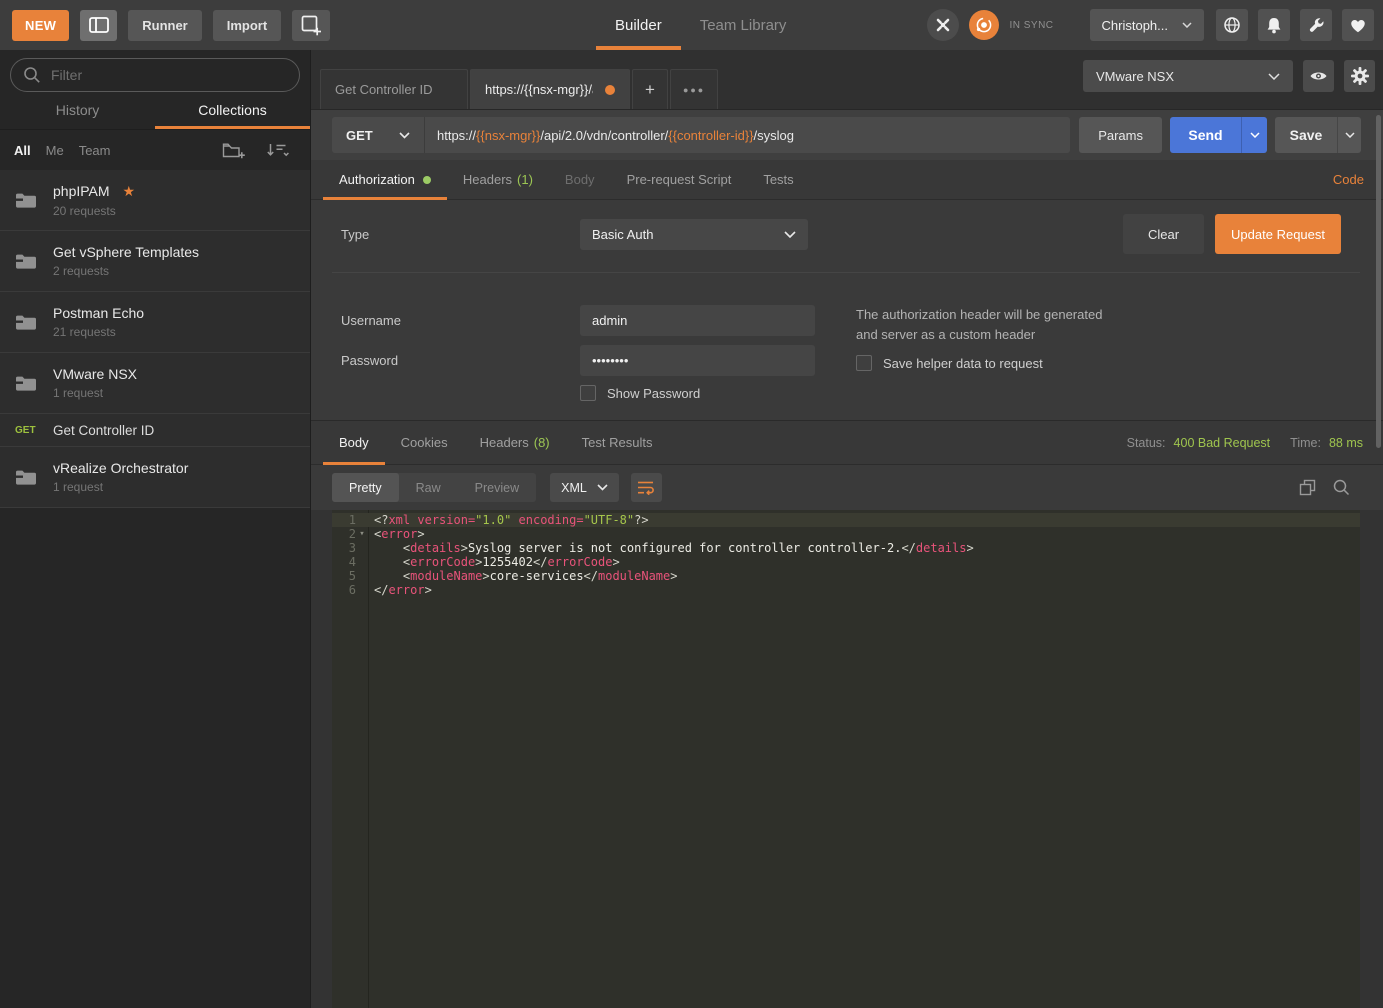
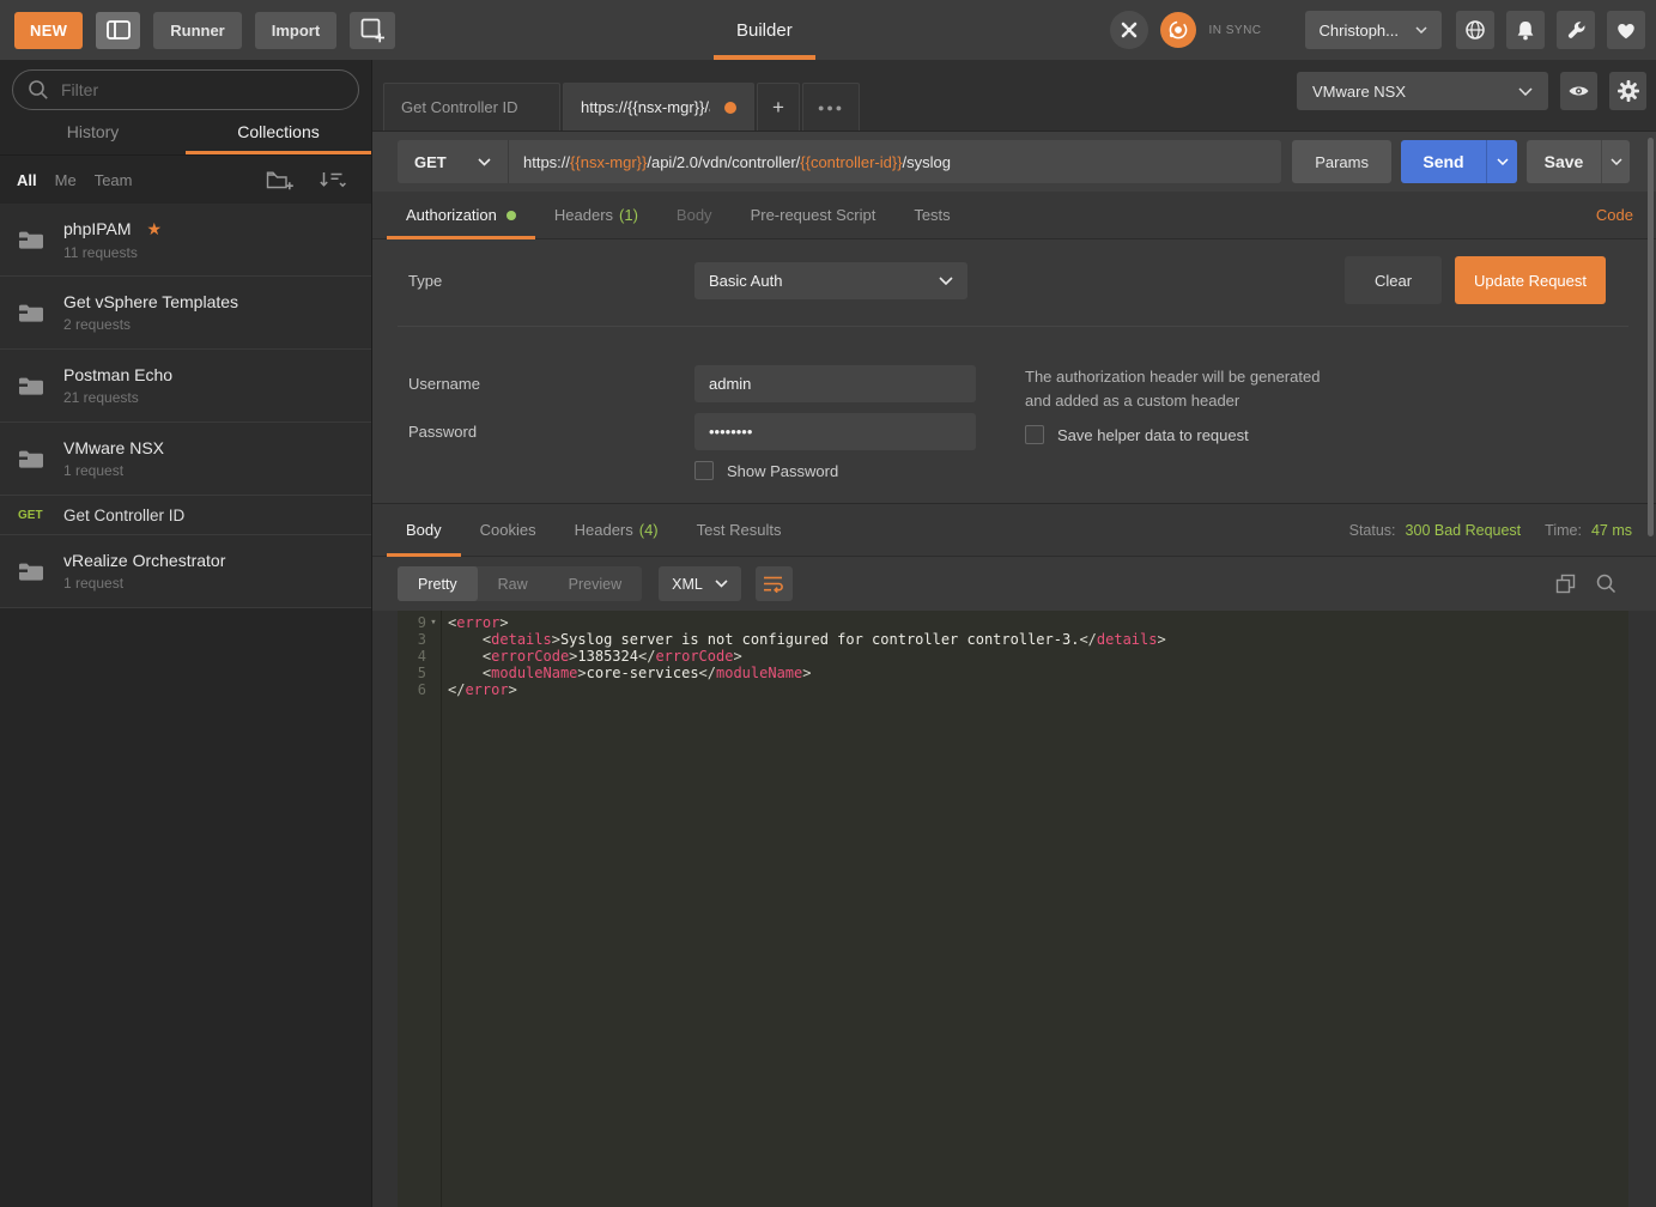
  NEW
  Runner
  Import
  Builder
- Team Library
  IN SYNC
  Christoph...
  Filter
  History
  Collections
  All
  Me
  Team
  phpIPAM
  ★
- 20 requests
+ 11 requests
  Get vSphere Templates
  2 requests
  Postman Echo
  21 requests
  VMware NSX
  1 request
  GET
  Get Controller ID
  vRealize Orchestrator
  1 request
  Get Controller ID
  https://{{nsx-mgr}}/
  +
  ●●●
  VMware NSX
  GET
  https://
  {{nsx-mgr}}
  /api/2.0/vdn/controller/
  {{controller-id}}
  /syslog
  Params
  Send
  Save
  Authorization
  Headers
  (1)
  Body
  Pre-request Script
  Tests
  Code
  Type
  Basic Auth
  Clear
  Update Request
  Username
  admin
  Password
  ••••••••
  Show Password
- The authorization header will be generated and server as a custom header
+ The authorization header will be generated and added as a custom header
  Save helper data to request
  Body
  Cookies
  Headers
- (8)
+ (4)
  Test Results
  Status:
- 400 Bad Request
+ 300 Bad Request
  Time:
- 88 ms
+ 47 ms
  Pretty
  Raw
  Preview
  XML
- 1
- <?xml version="1.0" encoding="UTF-8"?>
- 2
+ 9
  ▾
  <error>
  3
- <details>Syslog server is not configured for controller controller-2.</details>
+ <details>Syslog server is not configured for controller controller-3.</details>
  4
- <errorCode>1255402</errorCode>
+ <errorCode>1385324</errorCode>
  5
  <moduleName>core-services</moduleName>
  6
  </error>
